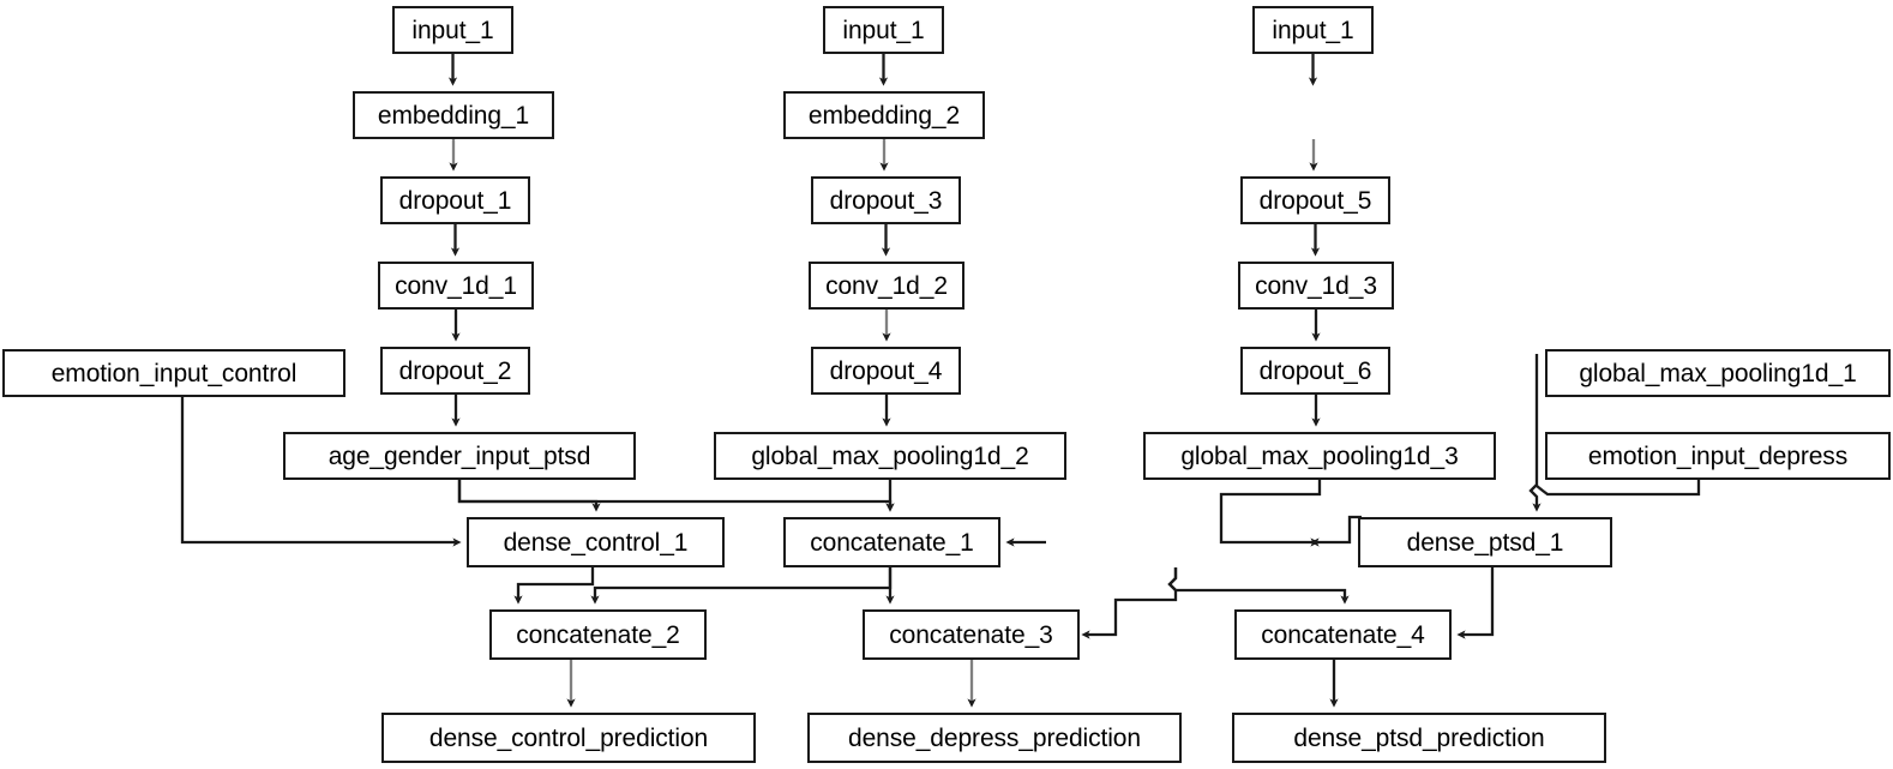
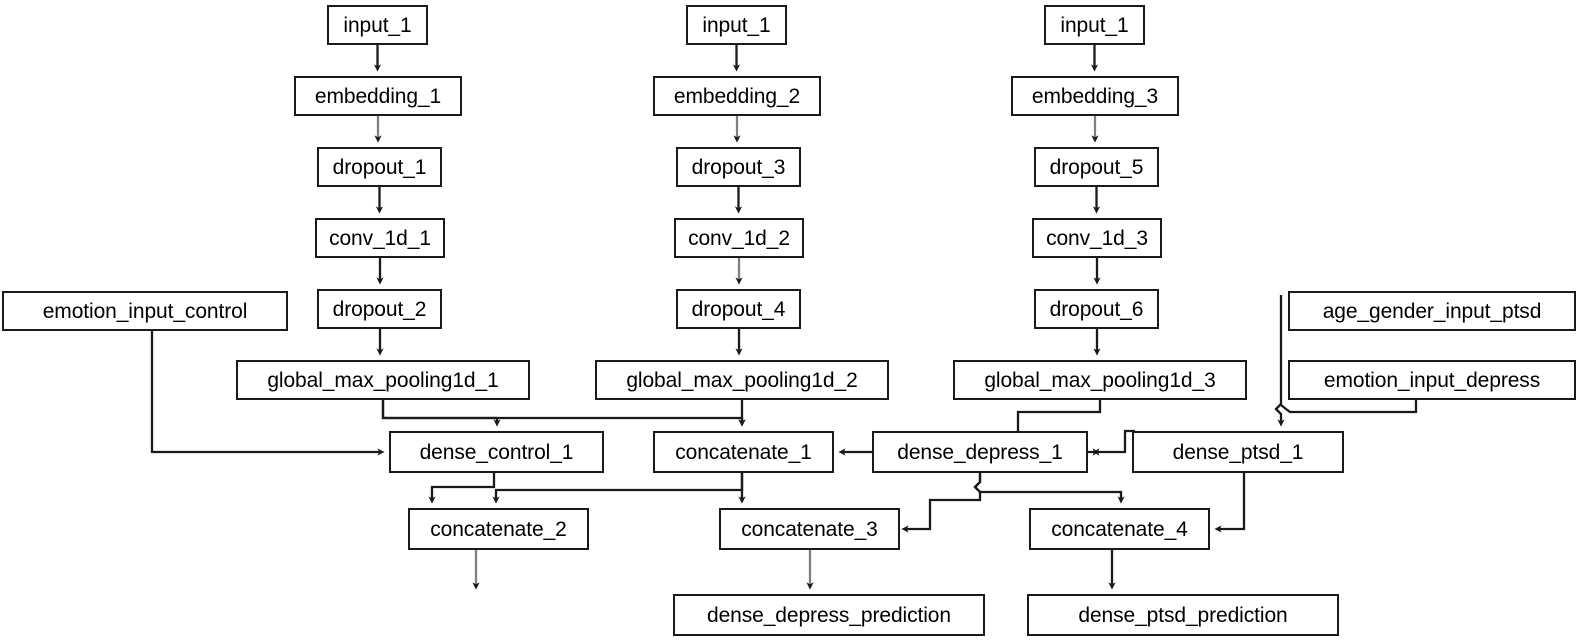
  input_1
  embedding_1
  dropout_1
  conv_1d_1
  dropout_2
- age_gender_input_ptsd
+ global_max_pooling1d_1
  input_1
  embedding_2
  dropout_3
  conv_1d_2
  dropout_4
  global_max_pooling1d_2
  input_1
+ embedding_3
  dropout_5
  conv_1d_3
  dropout_6
  global_max_pooling1d_3
  emotion_input_control
- global_max_pooling1d_1
+ age_gender_input_ptsd
  emotion_input_depress
  dense_control_1
  concatenate_1
+ dense_depress_1
  dense_ptsd_1
  concatenate_2
  concatenate_3
  concatenate_4
- dense_control_prediction
  dense_depress_prediction
  dense_ptsd_prediction
